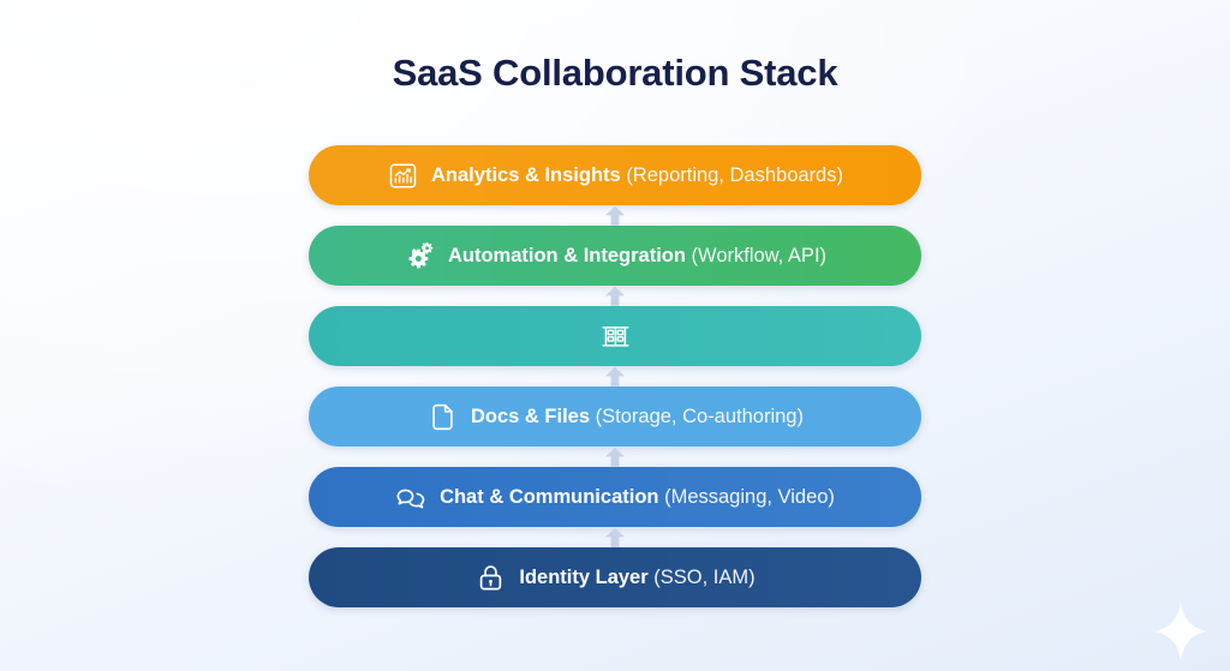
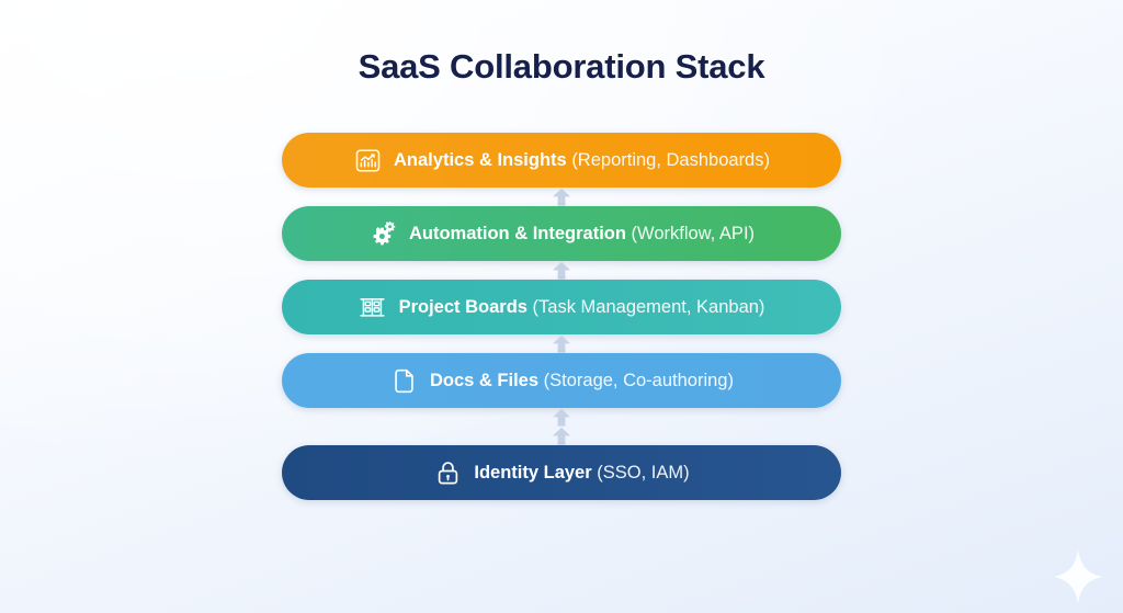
  SaaS Collaboration Stack
  Analytics & Insights (Reporting, Dashboards)
  Automation & Integration (Workflow, API)
+ Project Boards (Task Management, Kanban)
  Docs & Files (Storage, Co-authoring)
- Chat & Communication (Messaging, Video)
  Identity Layer (SSO, IAM)
